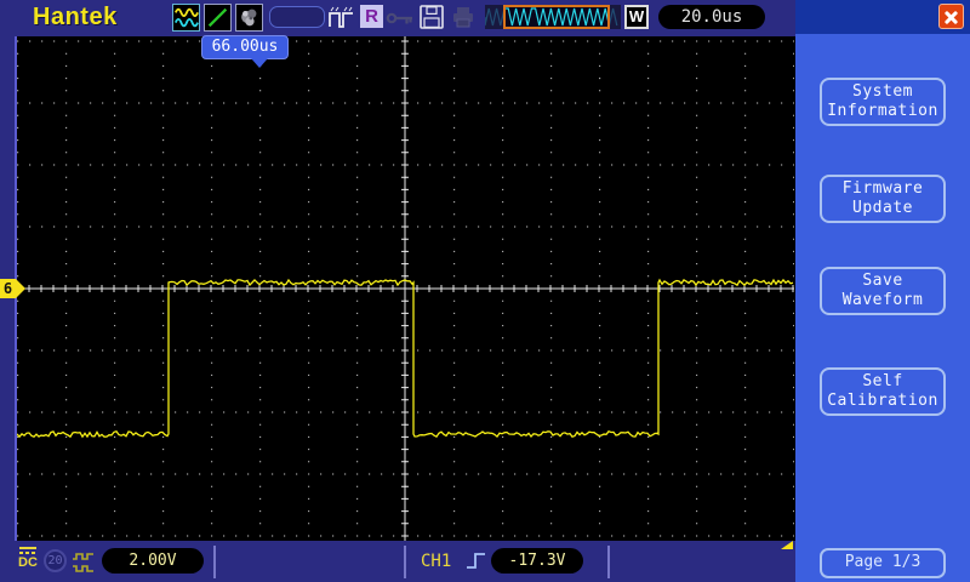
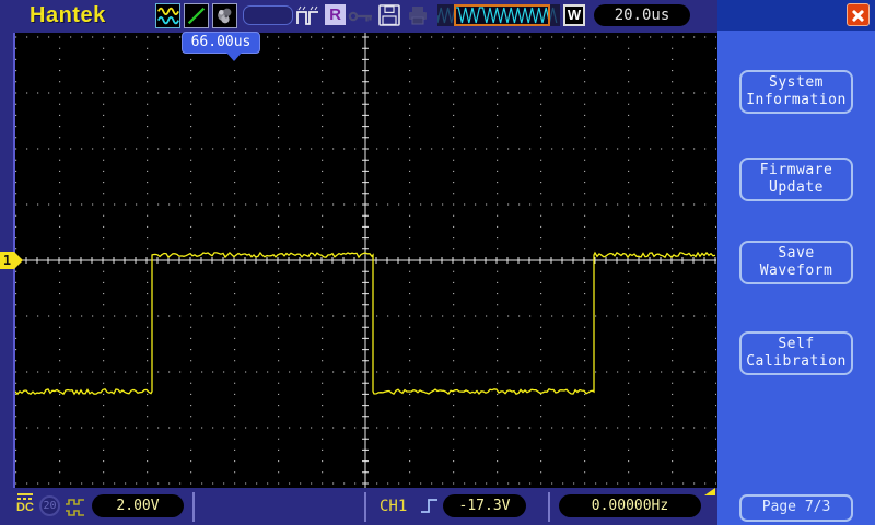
  Hantek
  R
  W
  20.0us
  66.00us
- 6
+ 1
  System
  Information
  Firmware
  Update
  Save
  Waveform
  Self
  Calibration
- Page 1/3
+ Page 7/3
  DC
  20
  2.00V
  CH1
  -17.3V
+ 0.00000Hz
